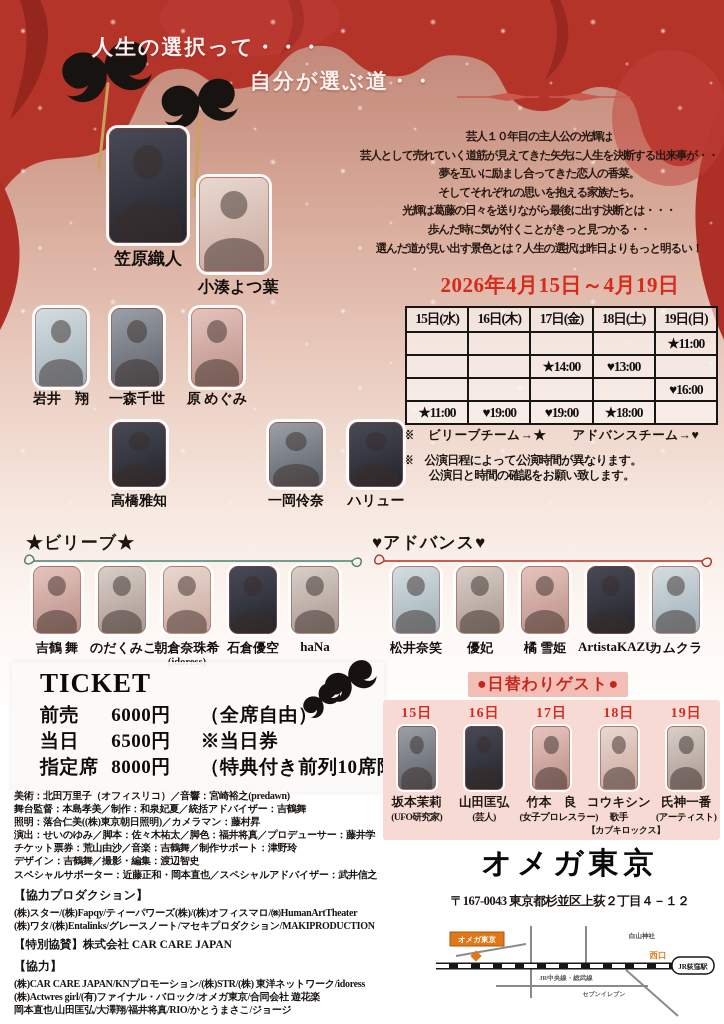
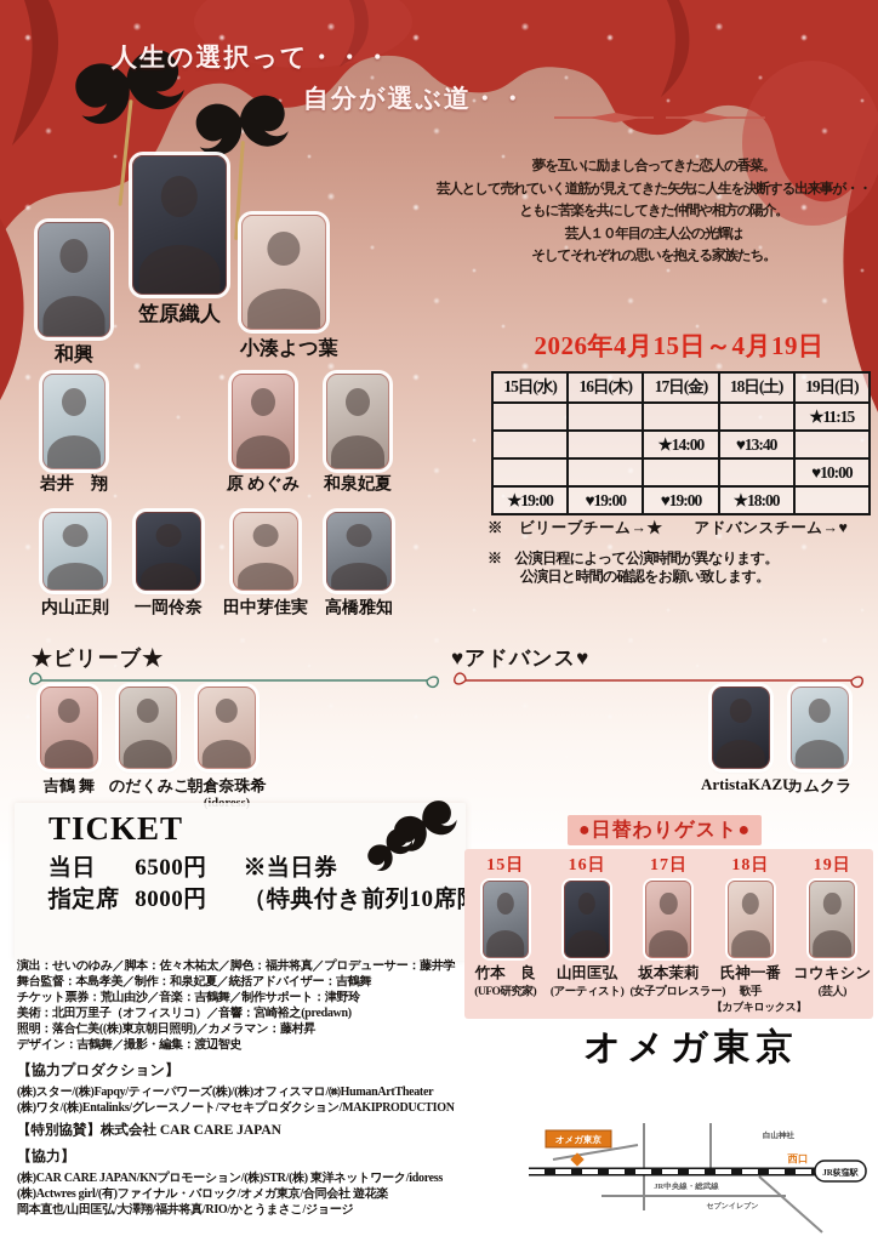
  人生の選択って・・・
  自分が選ぶ道・・
- 芸人１０年目の主人公の光輝は
+ 夢を互いに励まし合ってきた恋人の香菜。
  芸人として売れていく道筋が見えてきた矢先に人生を決断する出来事が・・
+ ともに苦楽を共にしてきた仲間や相方の陽介。
- 夢を互いに励まし合ってきた恋人の香菜。
+ 芸人１０年目の主人公の光輝は
  そしてそれぞれの思いを抱える家族たち。
- 光輝は葛藤の日々を送りながら最後に出す決断とは・・・
- 歩んだ時に気が付くことがきっと見つかる・・
- 選んだ道が見い出す景色とは？人生の選択は昨日よりもっと明るい！
  2026年4月15日～4月19日
  15日(水)	16日(木)	17日(金)	18日(土)	19日(日)
- 				★11:00
+ 				★11:15
- 		★14:00	♥13:00
+ 		★14:00	♥13:40
- 				♥16:00
+ 				♥10:00
- ★11:00	♥19:00	♥19:00	★18:00
+ ★19:00	♥19:00	♥19:00	★18:00
  ※ ビリーブチーム→★ アドバンスチーム→♥
  ※ 公演日程によって公演時間が異なります。
  公演日と時間の確認をお願い致します。
+ 和興
  笠原織人
  小湊よつ葉
  岩井 翔
- 一森千世
  原 めぐみ
+ 和泉妃夏
+ 内山正則
- 高橋雅知
+ 一岡伶奈
+ 田中芽佳実
- 一岡伶奈
+ 高橋雅知
- ハリュー
  ★ビリーブ★
  吉鶴 舞
  のだくみこ
  朝倉奈珠希
- 石倉優空
- haNa
  ♥アドバンス♥
- 松井奈笑
- 優妃
- 橘 雪姫
  ArtistaKAZ
  カムクラ
  TICKET
- 前売 6000円 （全席自由）
  当日 6500円 ※当日券
  指定席 8000円 （特典付き前列10席
  ●日替わりゲスト●
  15日
- 坂本茉莉
+ 竹本 良
  (UFO研究家)
  16日
  山田匡弘
- (芸人)
+ (アーティスト)
  17日
- 竹本 良
+ 坂本茉莉
  (女子プロレスラ
  18日
- コウキシン
+ 氏神一番
  歌手
  【カブキロックス】
  19日
- 氏神一番
+ コウキシン
- (アーティスト)
+ (芸人)
- 美術：北田万里子（オフィスリコ）／音響：宮崎裕之(predawn)
+ 演出：せいのゆみ／脚本：佐々木祐太／脚色：福井将真／プロデューサー：藤井学
  舞台監督：本島孝美／制作：和泉妃夏／統括アドバイザー：吉鶴舞
- 照明：落合仁美((株)東京朝日照明)／カメラマン：藤村昇
+ チケット票券：荒山由沙／音楽：吉鶴舞／制作サポート：津野玲
- 演出：せいのゆみ／脚本：佐々木祐太／脚色：福井将真／プロデューサー：藤井学
+ 美術：北田万里子（オフィスリコ）／音響：宮崎裕之(predawn)
- チケット票券：荒山由沙／音楽：吉鶴舞／制作サポート：津野玲
+ 照明：落合仁美((株)東京朝日照明)／カメラマン：藤村昇
  デザイン：吉鶴舞／撮影・編集：渡辺智史
- スペシャルサポーター：近藤正和・岡本直也／スペシャルアドバイザー：武井信之
  【協力プロダクション】
  (株)スター/(株)Fapqy/ティーパワーズ(株)/(株)オフィスマロ/㈱HumanArtTheater
  (株)ワタ/(株)Entalinks/グレースノート/マセキプロダクション/MAKIPRODUCTION
  【特別協賛】株式会社 CAR CARE JAPAN
  【協力】
  (株)CAR CARE JAPAN/KNプロモーション/(株)STR/(株) 東洋ネットワーク/idoress
  (株)Actwres girl/(有)ファイナル・バロック/オメガ東京/合同会社 遊花楽
  岡本直也/山田匡弘/大澤翔/福井将真/RIO/かとうまさこ/ジョージ
  オメガ東京
- 〒167-0043 東京都杉並区上荻２丁目４－１２
  JR荻窪駅
  西口
  オメガ東京
